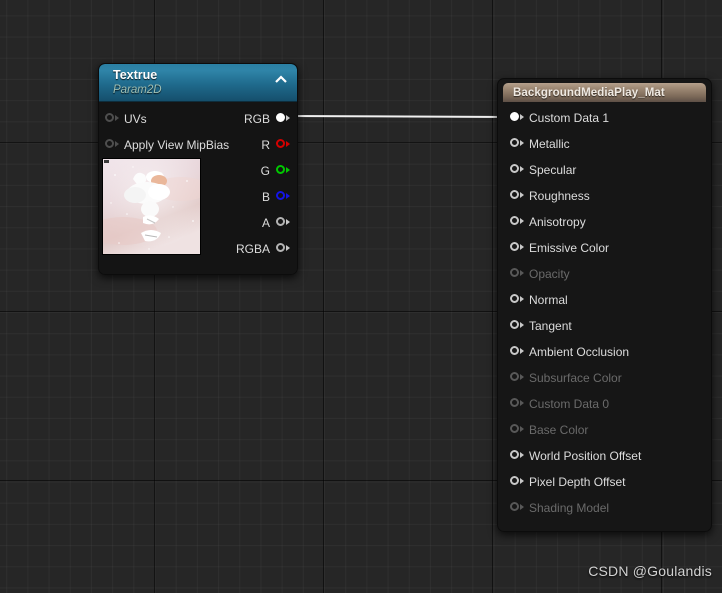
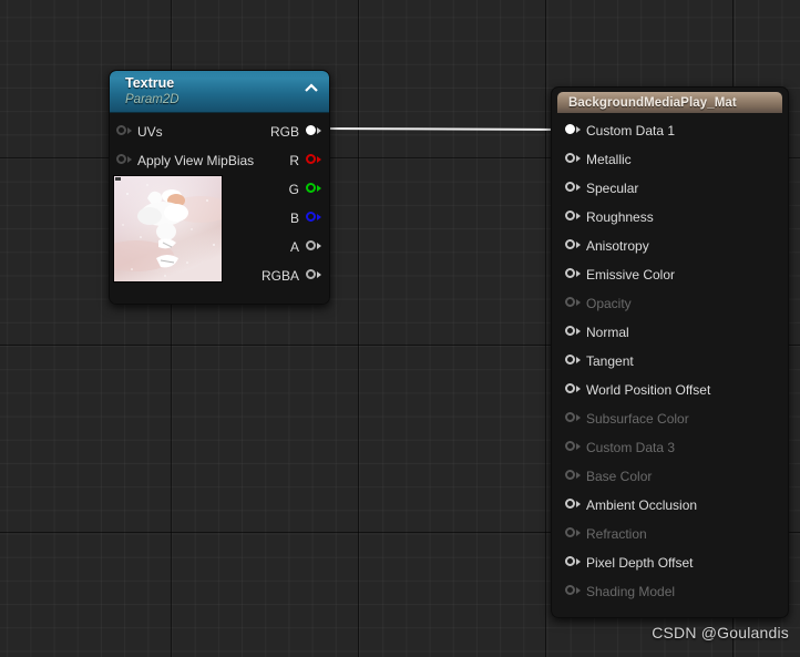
  Textrue
  Param2D
  UVs
  RGB
  Apply View MipBias
  R
  G
  B
  A
  RGBA
  BackgroundMediaPlay_Mat
  Custom Data 1
  Metallic
  Specular
  Roughness
  Anisotropy
  Emissive Color
  Opacity
  Normal
  Tangent
- Ambient Occlusion
+ World Position Offset
  Subsurface Color
- Custom Data 0
+ Custom Data 3
  Base Color
- World Position Offset
+ Ambient Occlusion
+ Refraction
  Pixel Depth Offset
  Shading Model
  CSDN @Goulandis
